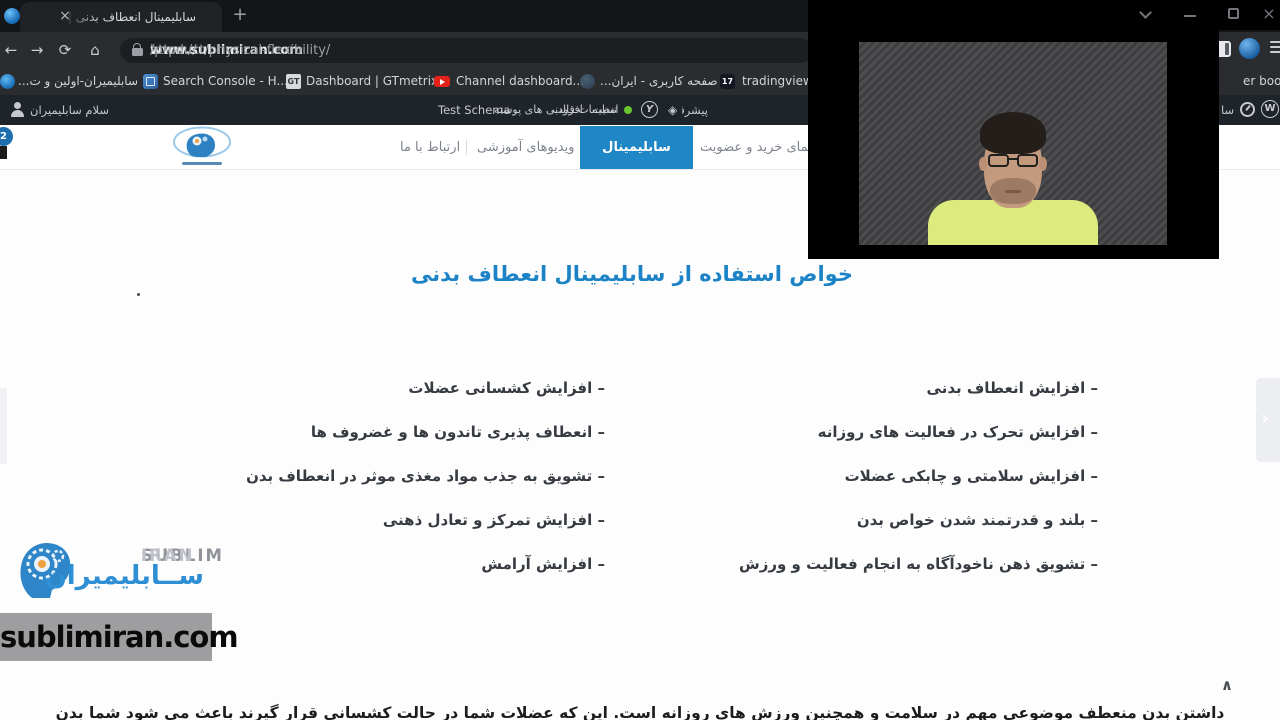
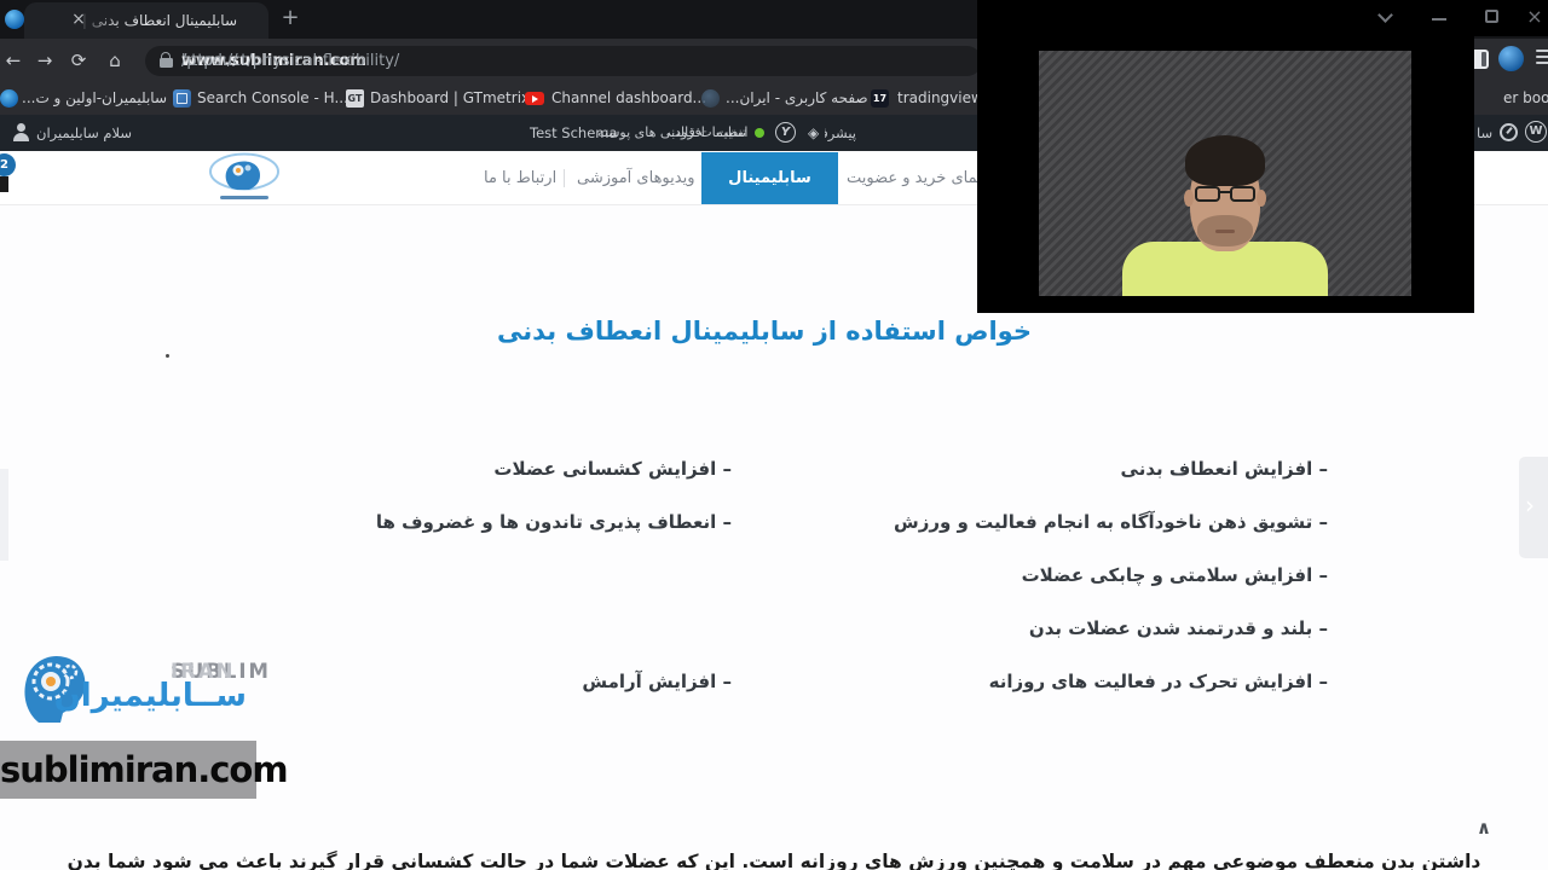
  ×
  +
  ←
  →
  ⟳
  ⌂
  https://
  www.sublimiran.com
  /product/physical-flexibility/
  سابلیمیران-اولین و ت...
  Search Console - H..
  GT
  Dashboard | GTmetri
  Channel dashboard...
  صفحه کاربری - ایران...
  17
  tradingvie
  سلام سابلیمیران
  Test Schema
  افزودنی های پوسته
  تنظیمات قالب
  امنیت
  Y
  ◈
  سا
  W
  ارتباط با ما
  ویدیوهای آموزشی
  سابلیمینال
  مای خرید و عضویت
  خواص استفاده از سابلیمینال انعطاف بدنی
  – افزایش انعطاف بدنی
- – افزایش تحرک در فعالیت های روزانه
+ – تشویق ذهن ناخودآگاه به انجام فعالیت و ورزش
  – افزایش سلامتی و چابکی عضلات
- – بلند و قدرتمند شدن خواص بدن
+ – بلند و قدرتمند شدن عضلات بدن
- – تشویق ذهن ناخودآگاه به انجام فعالیت و ورزش
+ – افزایش تحرک در فعالیت های روزانه
  – افزایش کشسانی عضلات
  – انعطاف پذیری تاندون ها و غضروف ها
- – تشویق به جذب مواد مغذی موثر در انعطاف بدن
- – افزایش تمرکز و تعادل ذهنی
  – افزایش آرامش
  SUBLIM
  IRAN
  ســابلیمیران
  sublimiran.com
  داشتن بدن منعطف موضوعی مهم در سلامت و همچنین ورزش های روزانه است. این که عضلات شما در حالت کشسانی قرار گیرند باعث می شود شما بدن
  ∧
  2
  ×
